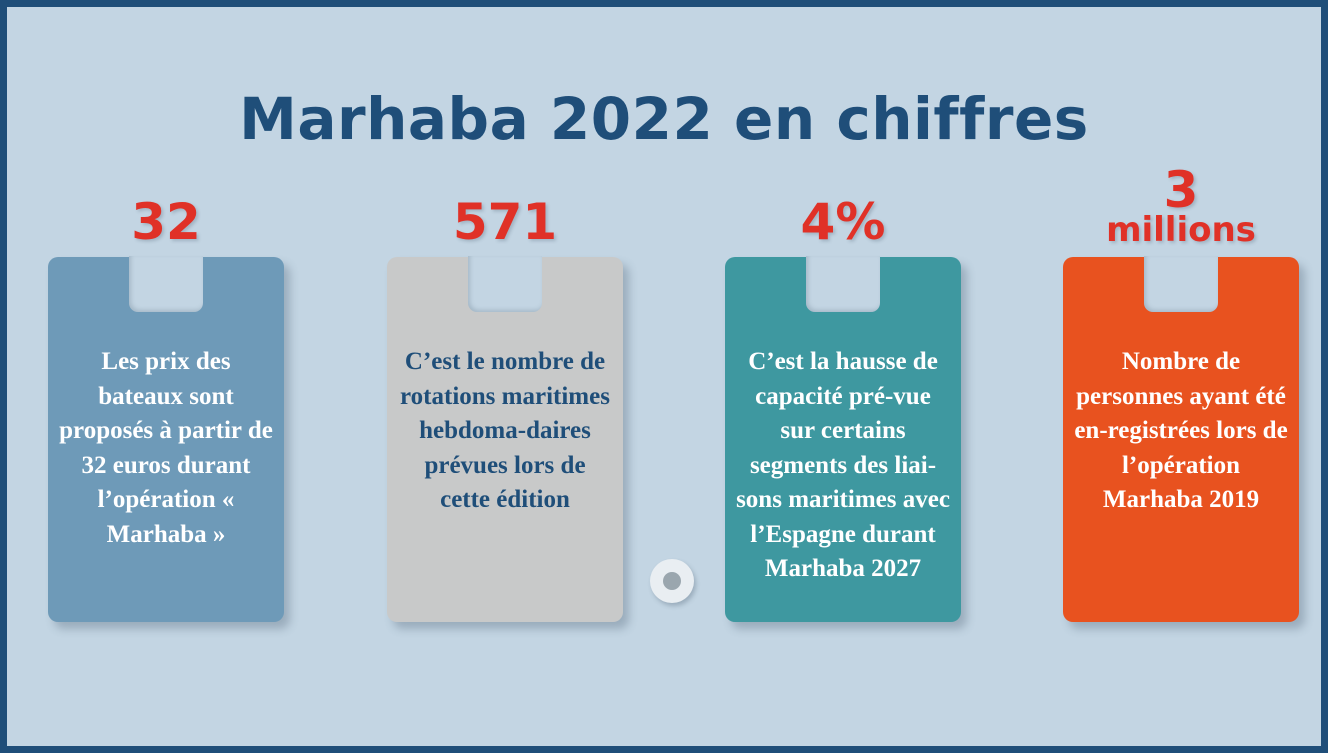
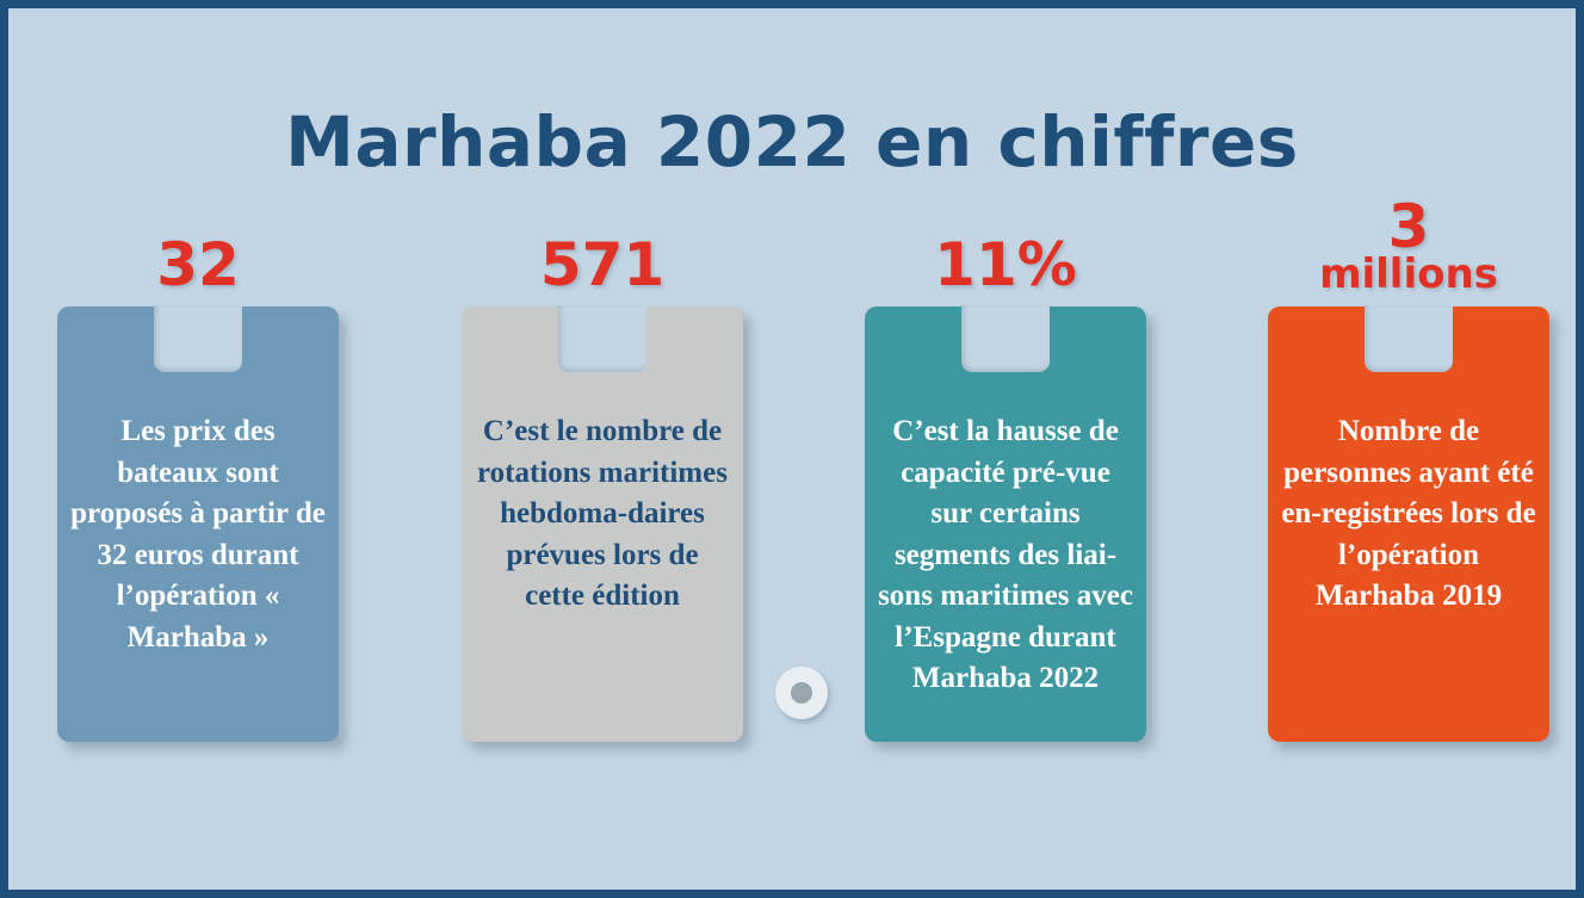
  Marhaba 2022 en chiffres
  32
  Les prix des bateaux sont proposés à partir de 32 euros durant l’opération « Marhaba »
  571
  C’est le nombre de rotations maritimes hebdoma-daires prévues lors de cette édition
- 4%
+ 11%
- C’est la hausse de capacité pré-vue sur certains segments des liai-sons maritimes avec l’Espagne durant Marhaba 2027
+ C’est la hausse de capacité pré-vue sur certains segments des liai-sons maritimes avec l’Espagne durant Marhaba 2022
  3
  millions
  Nombre de personnes ayant été en-registrées lors de l’opération Marhaba 2019
